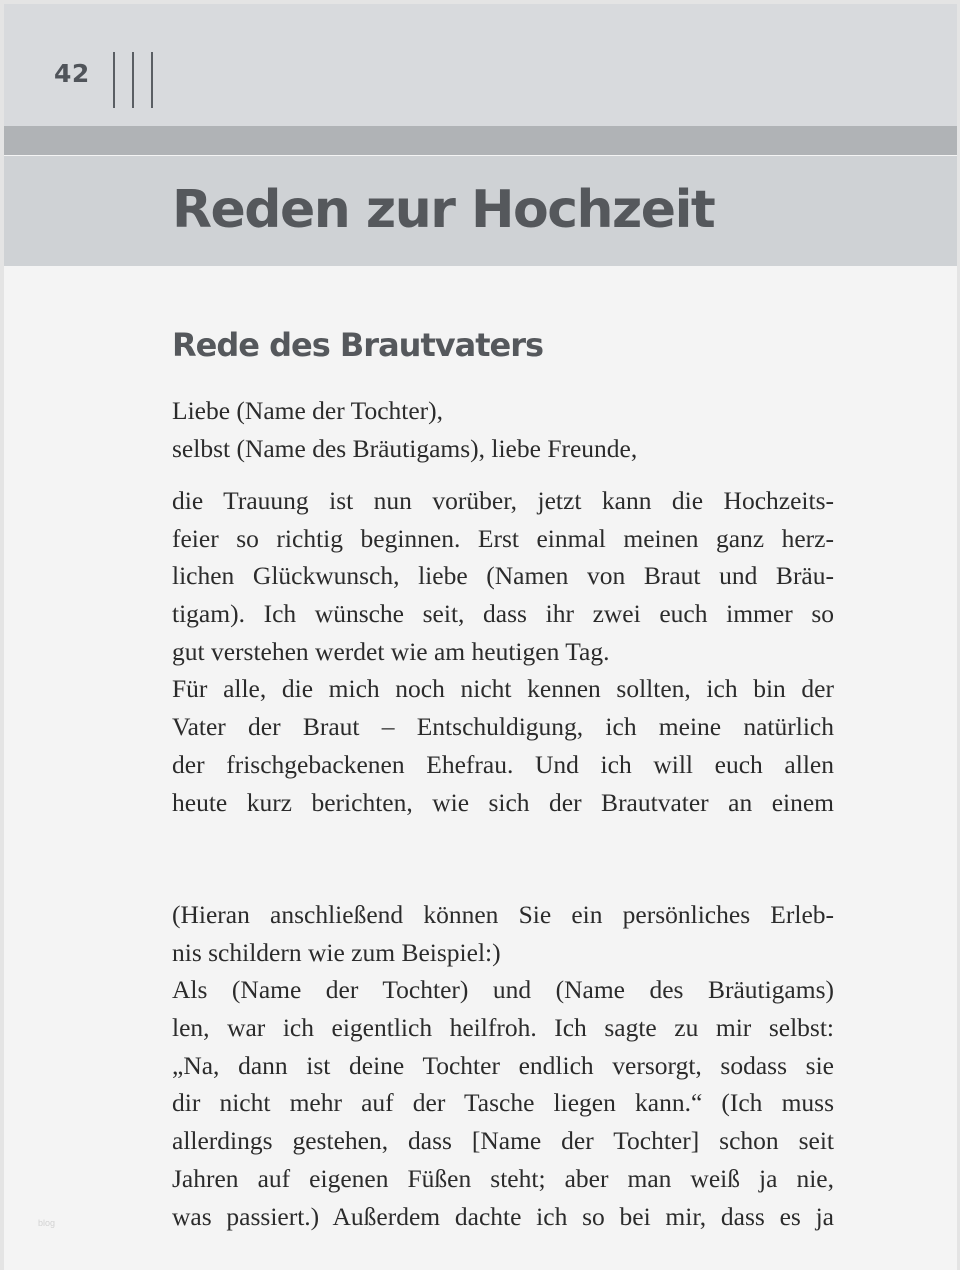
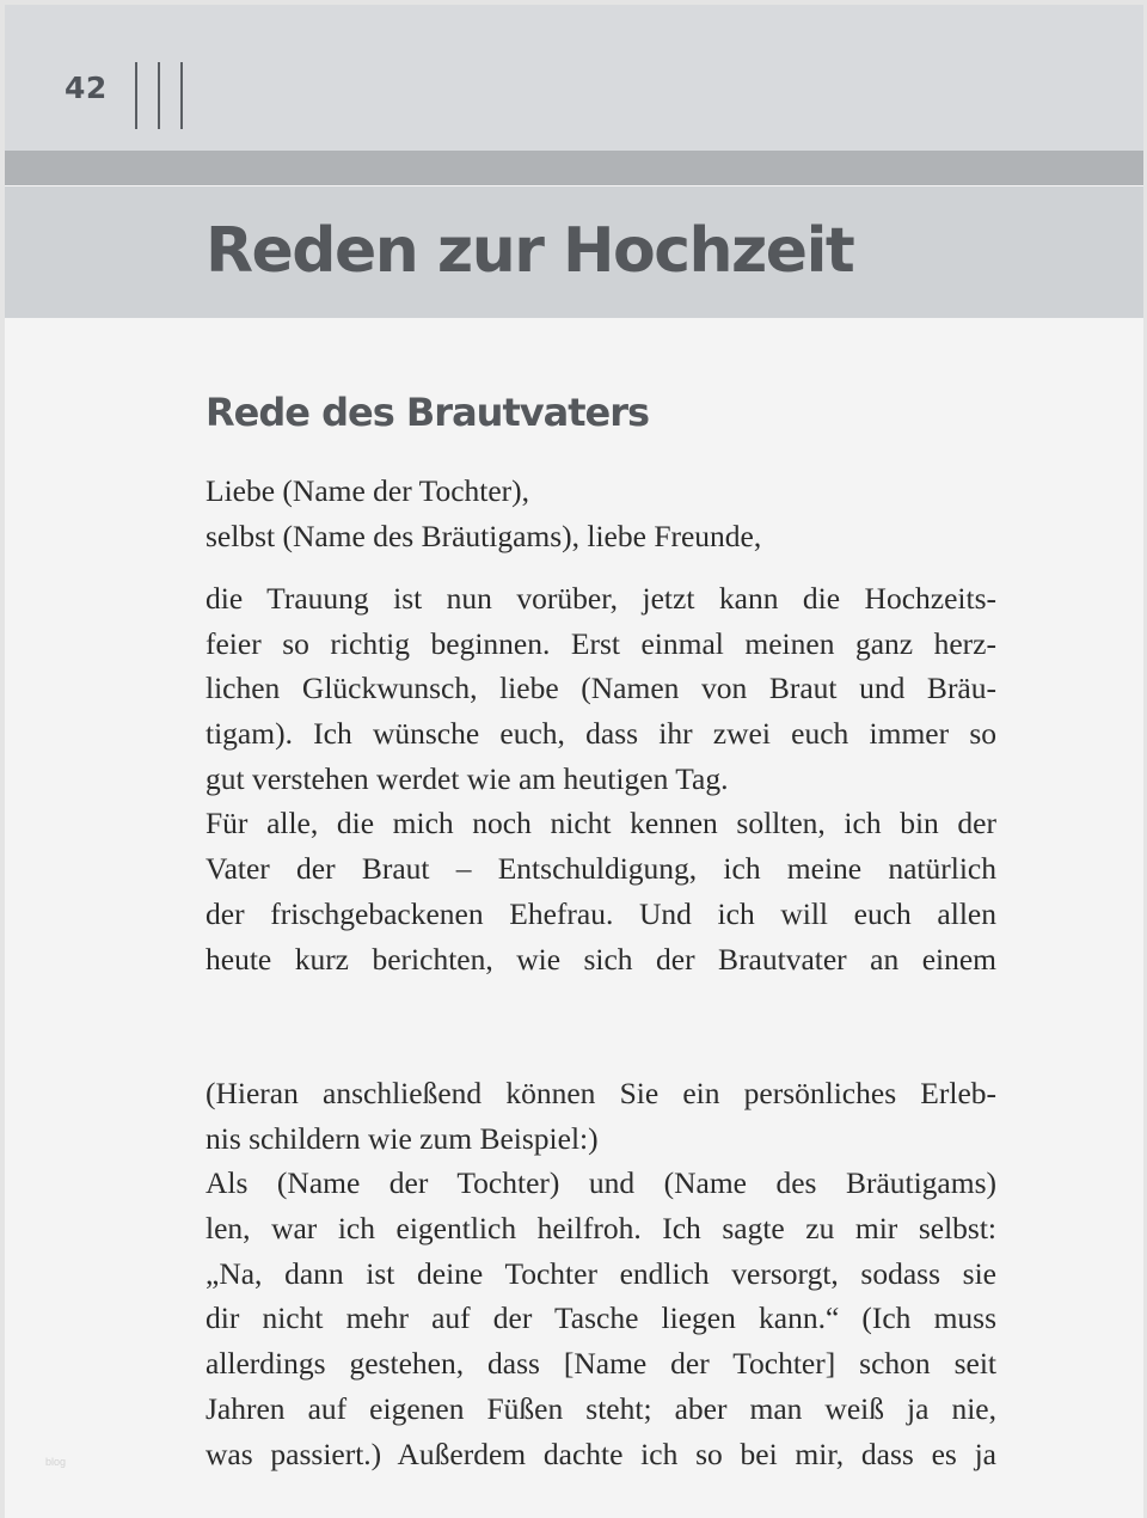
  42
  Reden zur Hochzeit
  Rede des Brautvaters
  Liebe (Name der Tochter),
  selbst (Name des Bräutigams), liebe Freunde,
  die Trauung ist nun vorüber, jetzt kann die Hochzeits-
  feier so richtig beginnen. Erst einmal meinen ganz herz-
  lichen Glückwunsch, liebe (Namen von Braut und Bräu-
- tigam). Ich wünsche seit, dass ihr zwei euch immer so
+ tigam). Ich wünsche euch, dass ihr zwei euch immer so
  gut verstehen werdet wie am heutigen Tag.
  Für alle, die mich noch nicht kennen sollten, ich bin der
  Vater der Braut – Entschuldigung, ich meine natürlich
  der frischgebackenen Ehefrau. Und ich will euch allen
  heute kurz berichten, wie sich der Brautvater an einem
  (Hieran anschließend können Sie ein persönliches Erleb-
  nis schildern wie zum Beispiel:)
  Als (Name der Tochter) und (Name des Bräutigams)
  len, war ich eigentlich heilfroh. Ich sagte zu mir selbst:
  „Na, dann ist deine Tochter endlich versorgt, sodass sie
  dir nicht mehr auf der Tasche liegen kann.“ (Ich muss
  allerdings gestehen, dass [Name der Tochter] schon seit
  Jahren auf eigenen Füßen steht; aber man weiß ja nie,
  was passiert.) Außerdem dachte ich so bei mir, dass es ja
  blog
